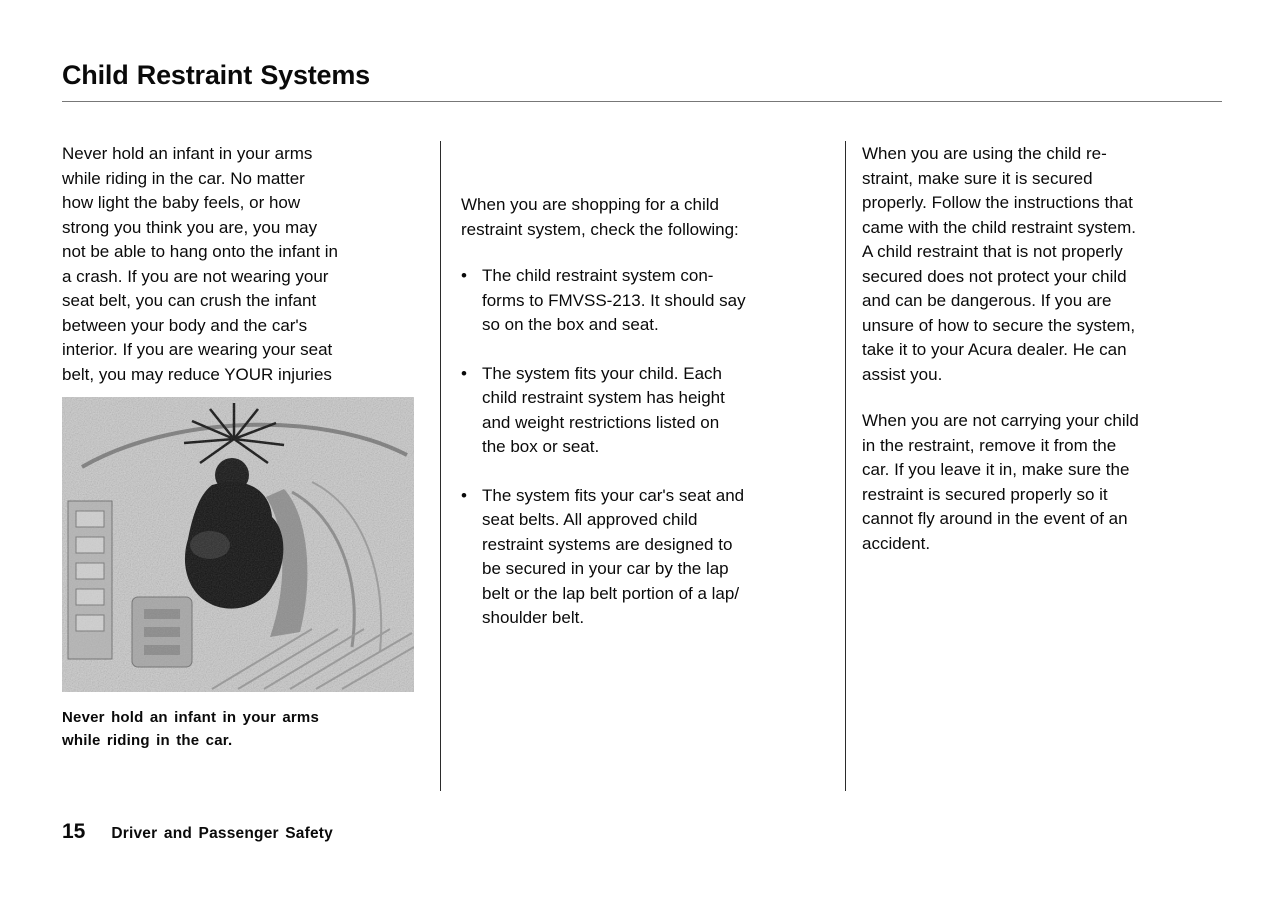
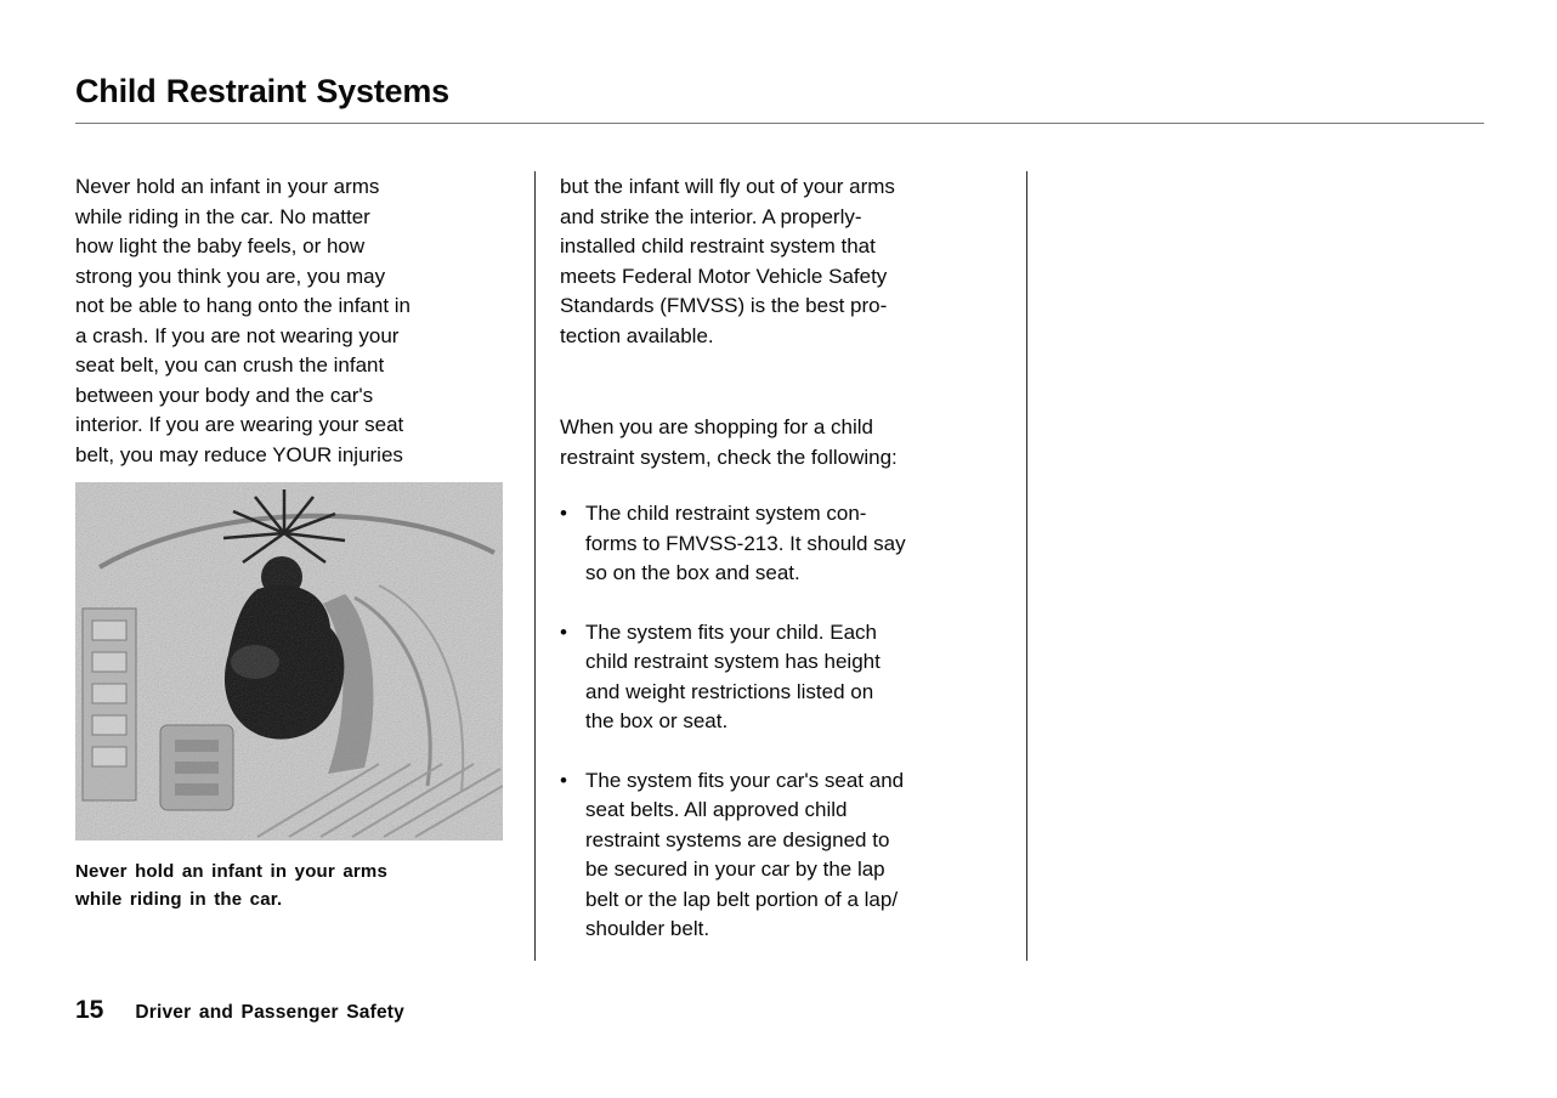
  Child Restraint Systems
  Never hold an infant in your arms
  while riding in the car. No matter
  how light the baby feels, or how
  strong you think you are, you may
  not be able to hang onto the infant in
  a crash. If you are not wearing your
  seat belt, you can crush the infant
  between your body and the car's
  interior. If you are wearing your seat
  belt, you may reduce YOUR injuries
  Never hold an infant in your arms
  while riding in the car.
+ but the infant will fly out of your arms
+ and strike the interior. A properly-
+ installed child restraint system that
+ meets Federal Motor Vehicle Safety
+ Standards (FMVSS) is the best pro-
+ tection available.
  When you are shopping for a child
  restraint system, check the following:
  •
  The child restraint system con-
  forms to FMVSS-213. It should say
  so on the box and seat.
  •
  The system fits your child. Each
  child restraint system has height
  and weight restrictions listed on
  the box or seat.
  •
  The system fits your car's seat and
  seat belts. All approved child
  restraint systems are designed to
  be secured in your car by the lap
  belt or the lap belt portion of a lap/
  shoulder belt.
- When you are using the child re-
- straint, make sure it is secured
- properly. Follow the instructions that
- came with the child restraint system.
- A child restraint that is not properly
- secured does not protect your child
- and can be dangerous. If you are
- unsure of how to secure the system,
- take it to your Acura dealer. He can
- assist you.
- When you are not carrying your child
- in the restraint, remove it from the
- car. If you leave it in, make sure the
- restraint is secured properly so it
- cannot fly around in the event of an
- accident.
  15
  Driver and Passenger Safety
